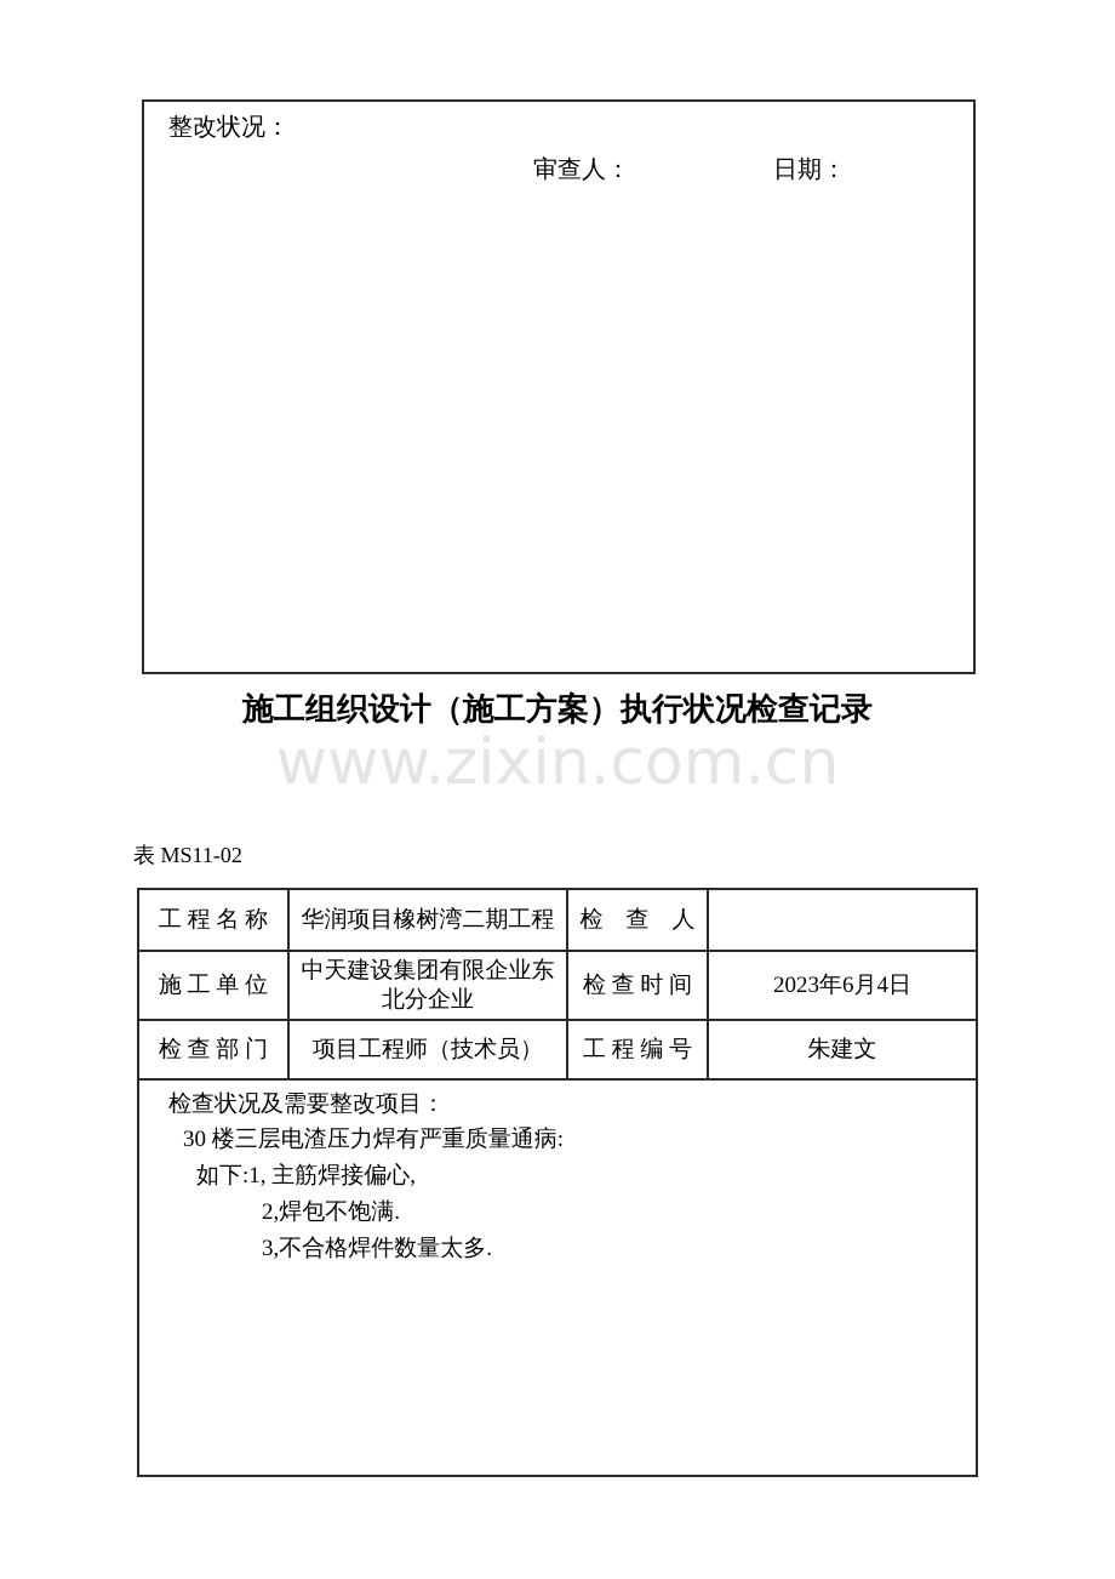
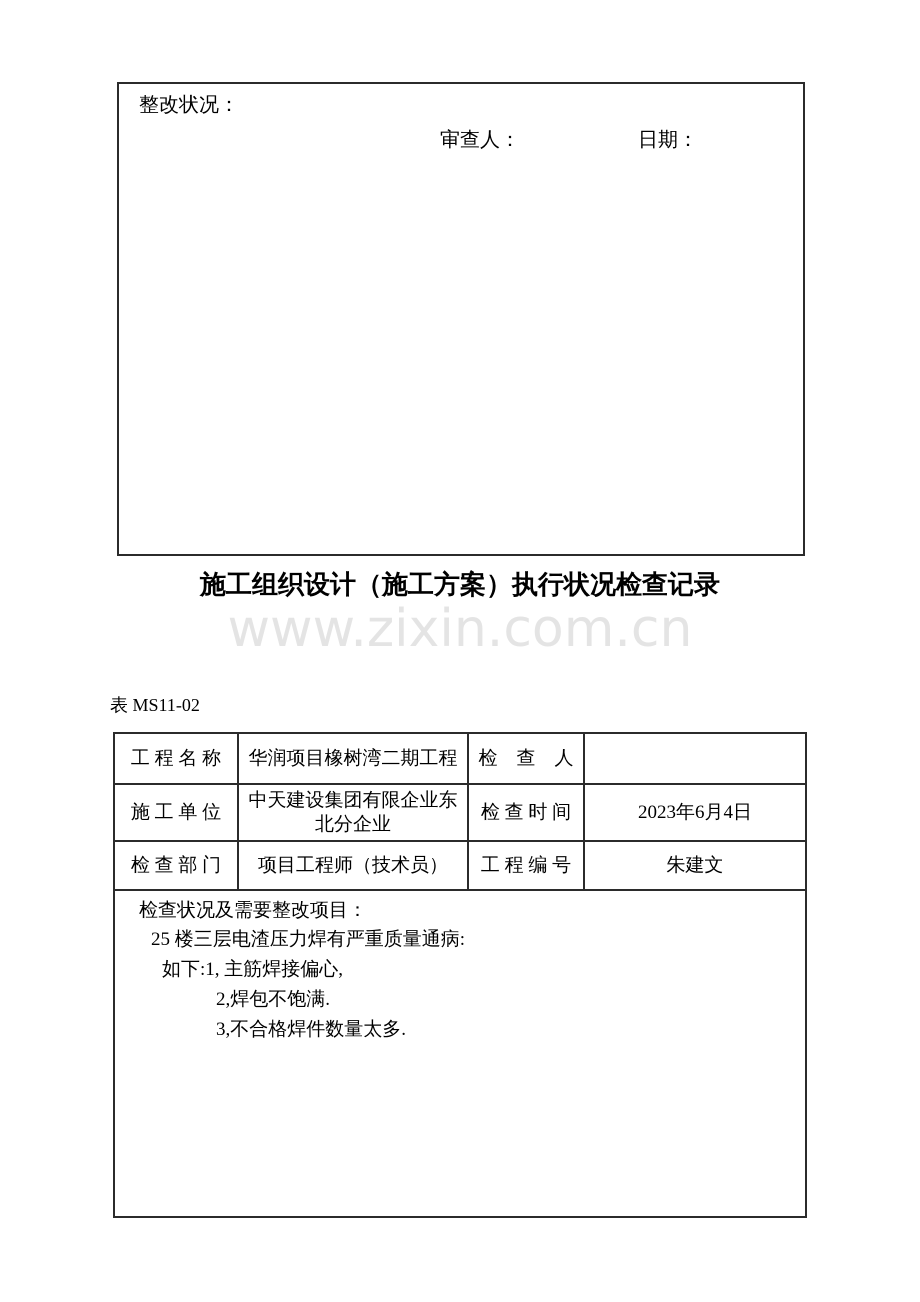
  整改状况：
  审查人：
  日期：
  施工组织设计（施工方案）执行状况检查记录
  www.zixin.com.cn
  表 MS11-02
  工 程 名 称	华润项目橡树湾二期工程	检 查 人
  施 工 单 位	中天建设集团有限企业东北分企业	检 查 时 间	2023年6月4日
  检 查 部 门	项目工程师（技术员）	工 程 编 号	朱建文
- 检查状况及需要整改项目： 30 楼三层电渣压力焊有严重质量通病: 如下:1, 主筋焊接偏心, 2,焊包不饱满. 3,不合格焊件数量太多.
+ 检查状况及需要整改项目： 25 楼三层电渣压力焊有严重质量通病: 如下:1, 主筋焊接偏心, 2,焊包不饱满. 3,不合格焊件数量太多.
